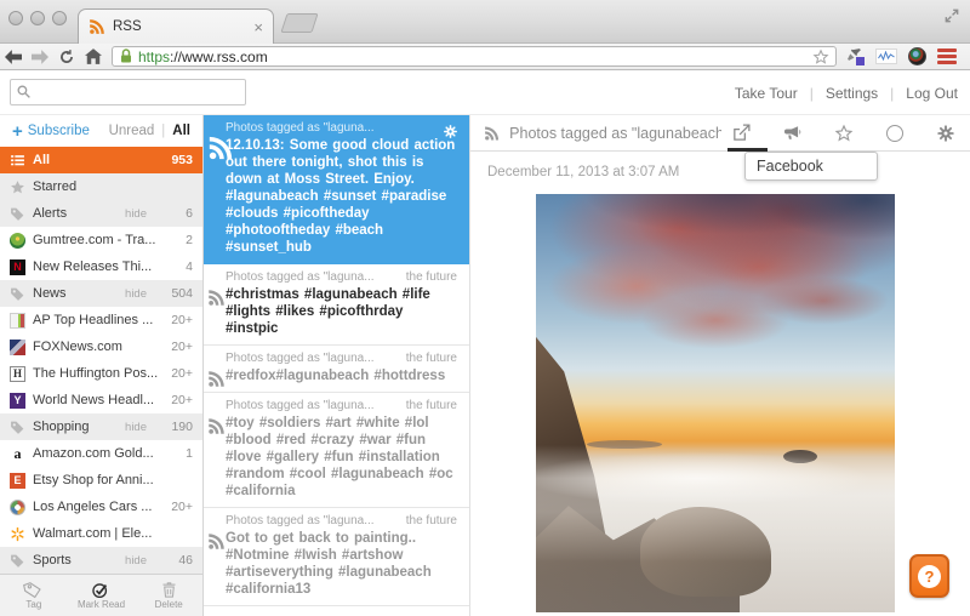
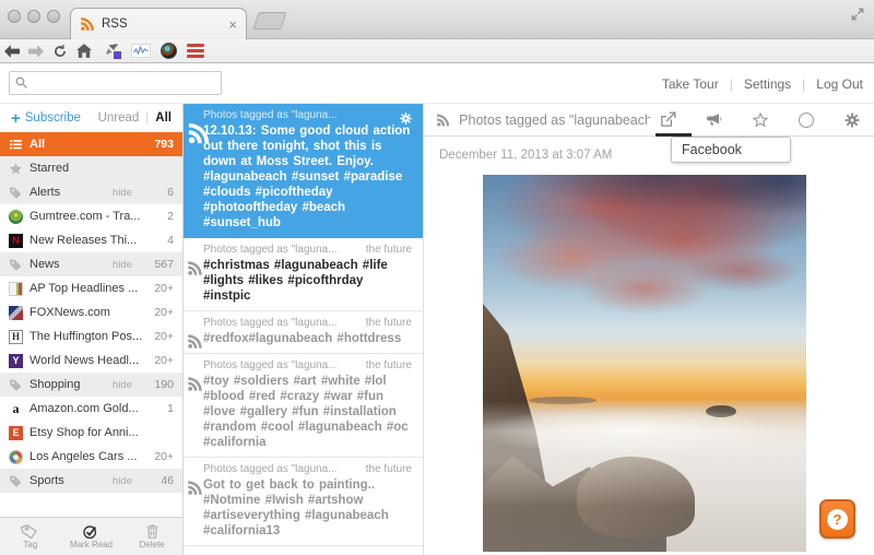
  RSS
  ×
- https://www.rss.com
  Take Tour
  |
  Settings
  |
  Log Out
  +
  Subscribe
  Unread
  |
  All
  All
- 953
+ 793
  Starred
  Alerts
  hide
  6
  Gumtree.com - Tra...
  2
  N
  New Releases Thi...
  4
  News
  hide
- 504
+ 567
  AP Top Headlines ...
  20+
  FOXNews.com
  20+
  H
  The Huffington Pos...
  20+
  Y
  World News Headl...
  20+
  Shopping
  hide
  190
  a
  Amazon.com Gold...
  1
  E
  Etsy Shop for Anni...
  Los Angeles Cars ...
  20+
- Walmart.com | Ele...
  Sports
  hide
  46
  Tag
  Mark Read
  Delete
  Photos tagged as "laguna...
  12.10.13: Some good cloud action out there tonight, shot this is down at Moss Street. Enjoy. #lagunabeach #sunset #paradise #clouds #picoftheday #photooftheday #beach #sunset_hub
  Photos tagged as "laguna...
  the future
  #christmas #lagunabeach #life #lights #likes #picofthrday #instpic
  Photos tagged as "laguna...
  the future
  #redfox#lagunabeach #hottdress
  Photos tagged as "laguna...
  the future
  #toy #soldiers #art #white #lol #blood #red #crazy #war #fun #love #gallery #fun #installation #random #cool #lagunabeach #oc #california
  Photos tagged as "laguna...
  the future
  Got to get back to painting.. #Notmine #Iwish #artshow #artiseverything #lagunabeach #california13
  Photos tagged as "lagunabeach
  Facebook
  December 11, 2013 at 3:07 AM
  ?
